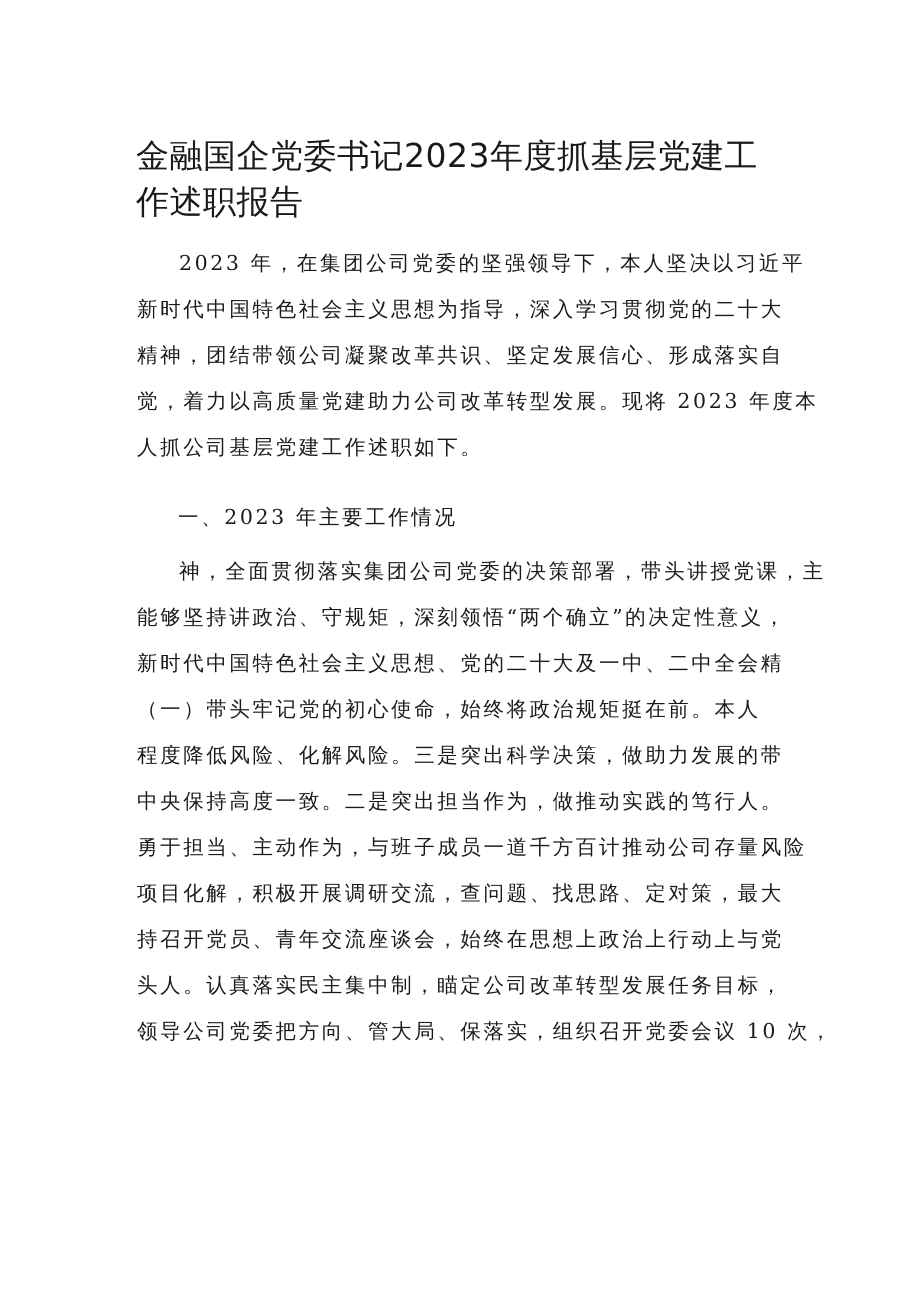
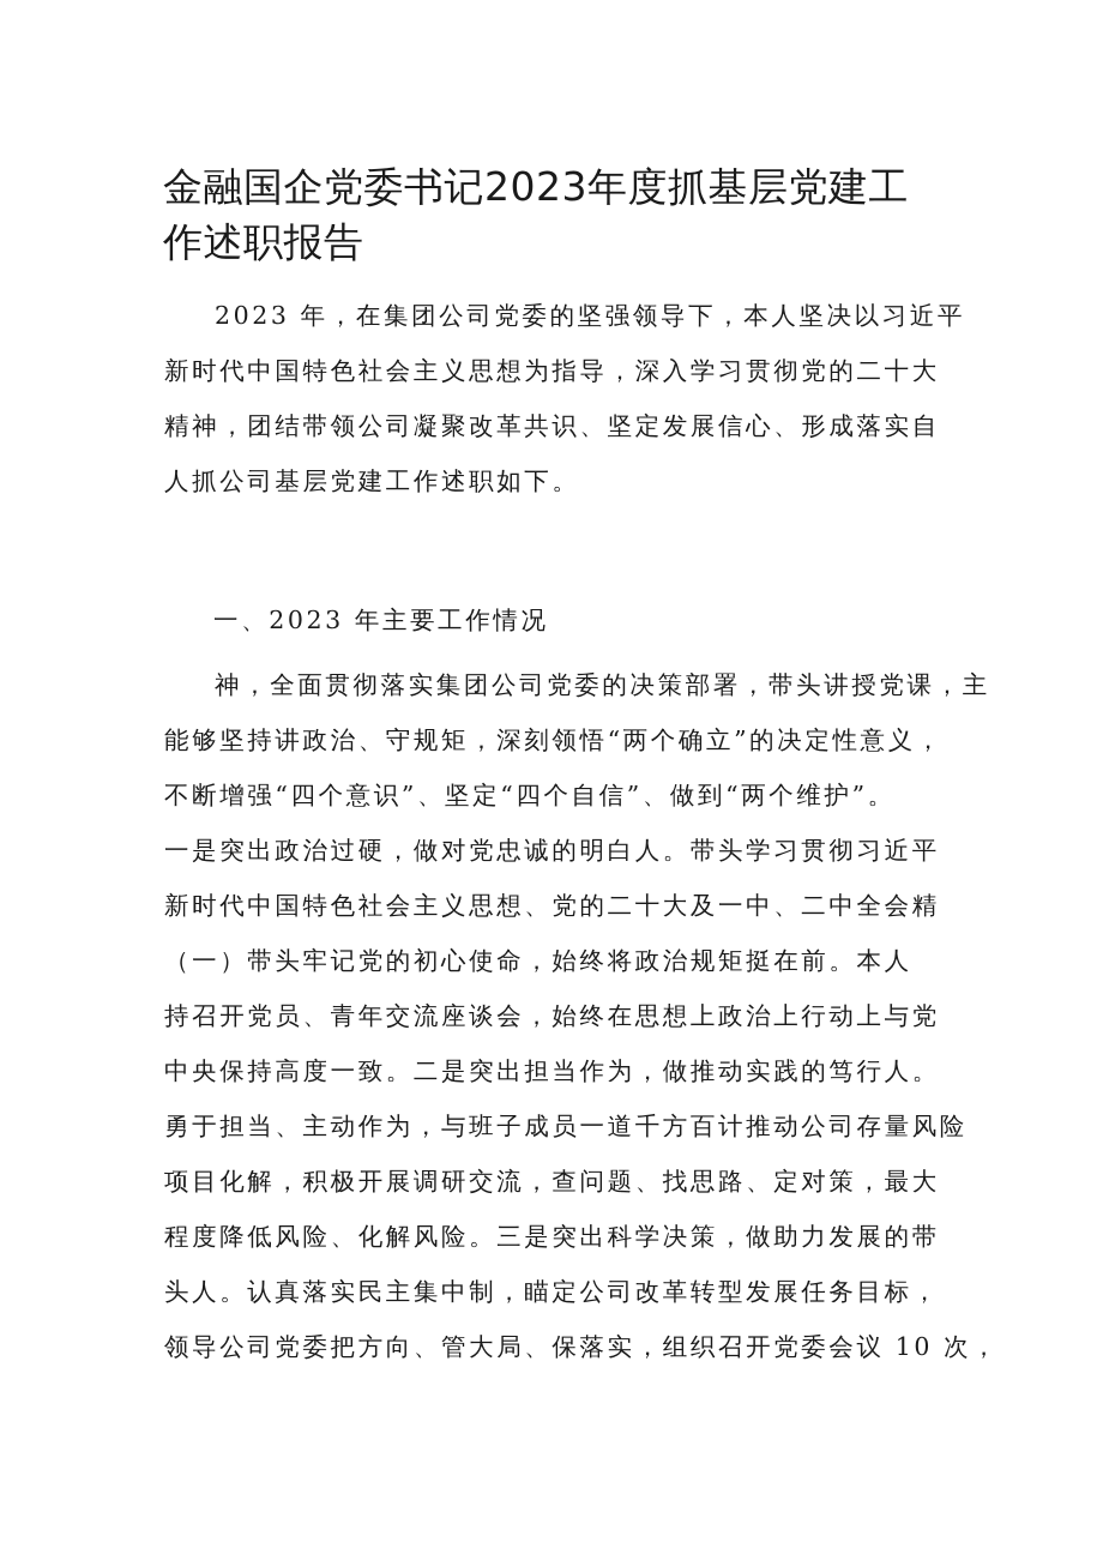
  金融国企党委书记2023年度抓基层党建工
  作述职报告
  2023 年，在集团公司党委的坚强领导下，本人坚决以习近平
  新时代中国特色社会主义思想为指导，深入学习贯彻党的二十大
  精神，团结带领公司凝聚改革共识、坚定发展信心、形成落实自
- 觉，着力以高质量党建助力公司改革转型发展。现将 2023 年度本
  人抓公司基层党建工作述职如下。
  一、2023 年主要工作情况
  神，全面贯彻落实集团公司党委的决策部署，带头讲授党课，主
  能够坚持讲政治、守规矩，深刻领悟“两个确立”的决定性意义，
+ 不断增强“四个意识”、坚定“四个自信”、做到“两个维护”。
+ 一是突出政治过硬，做对党忠诚的明白人。带头学习贯彻习近平
  新时代中国特色社会主义思想、党的二十大及一中、二中全会精
  （一）带头牢记党的初心使命，始终将政治规矩挺在前。本人
- 程度降低风险、化解风险。三是突出科学决策，做助力发展的带
+ 持召开党员、青年交流座谈会，始终在思想上政治上行动上与党
  中央保持高度一致。二是突出担当作为，做推动实践的笃行人。
  勇于担当、主动作为，与班子成员一道千方百计推动公司存量风险
  项目化解，积极开展调研交流，查问题、找思路、定对策，最大
- 持召开党员、青年交流座谈会，始终在思想上政治上行动上与党
+ 程度降低风险、化解风险。三是突出科学决策，做助力发展的带
  头人。认真落实民主集中制，瞄定公司改革转型发展任务目标，
  领导公司党委把方向、管大局、保落实，组织召开党委会议 10 次，
